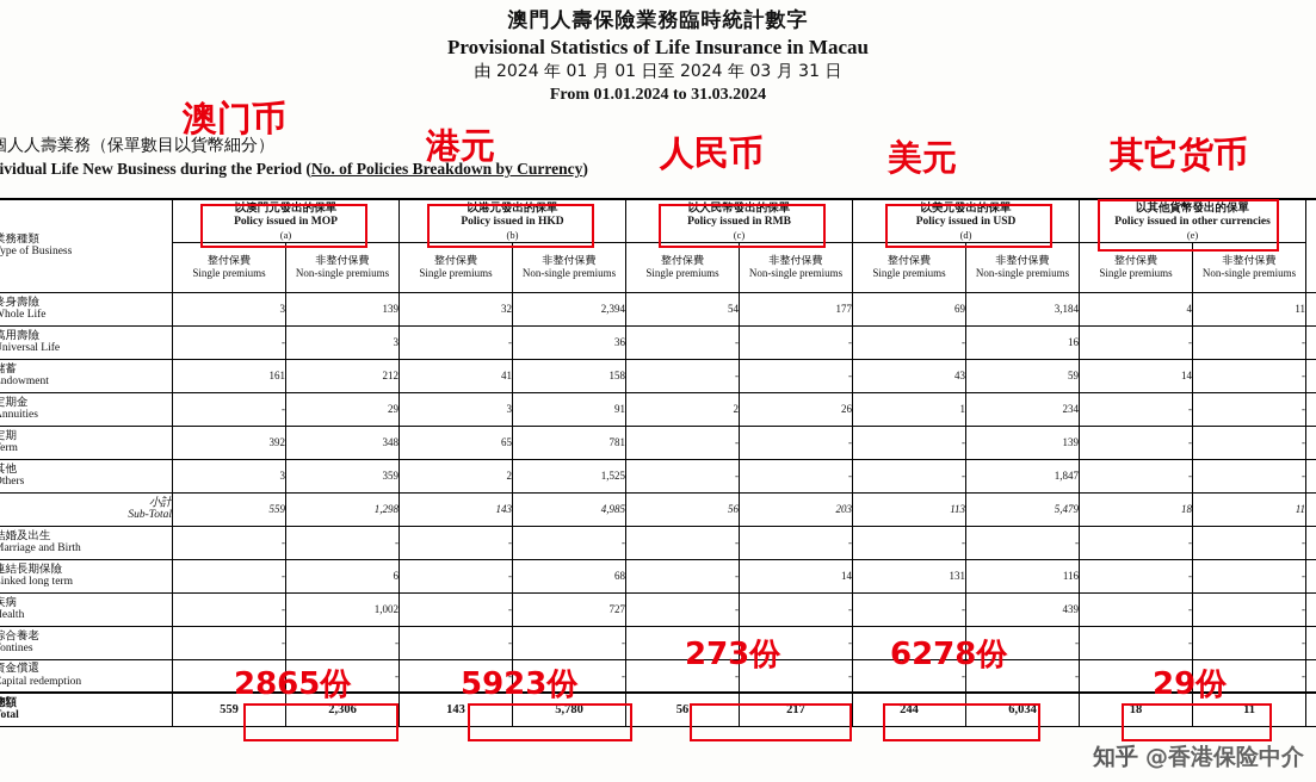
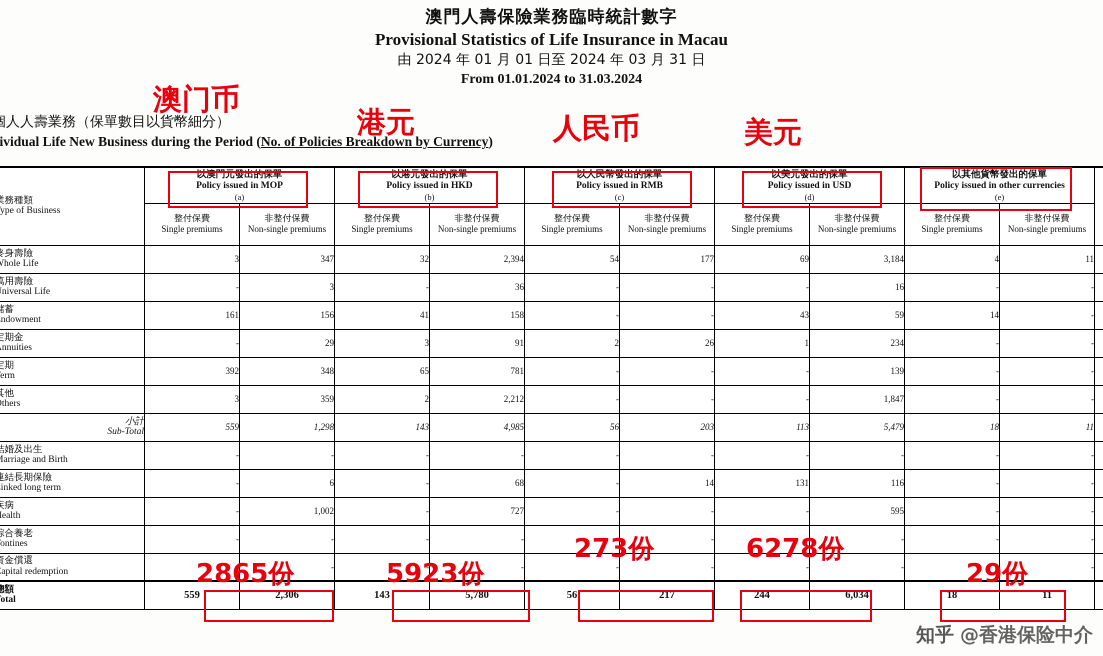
  澳門人壽保險業務臨時統計數字
  Provisional Statistics of Life Insurance in Macau
  由 2024 年 01 月 01 日至 2024 年 03 月 31 日
  From 01.01.2024 to 31.03.2024
  人人壽業務（保單數目以貨幣細分）
  ividual Life New Business during the Period (No. of Policies Breakdown by Currency)
  務種類 ype of Business	以澳門元發出的保單 Policy issued in MOP (a)	以港元發出的保單 Policy issued in HKD (b)	以人民幣發出的保單 Policy issued in RMB (c)	以美元發出的保單 Policy issued in USD (d)	以其他貨幣發出的保單 Policy issued in other currencies (e)
  整付保費 Single premiums	非整付保費 Non-single premiums	整付保費 Single premiums	非整付保費 Non-single premiums	整付保費 Single premiums	非整付保費 Non-single premiums	整付保費 Single premiums	非整付保費 Non-single premiums	整付保費 Single premiums	非整付保費 Non-single premiums
- 身壽險 hole Life	3	139	32	2,394	54	177	69	3,184	4	11
+ 身壽險 hole Life	3	347	32	2,394	54	177	69	3,184	4	11
  用壽險 niversal Life	-	3	-	36	-	-	-	16	-	-
- 蓄 ndowment	161	212	41	158	-	-	43	59	14	-
+ 蓄 ndowment	161	156	41	158	-	-	43	59	14	-
  期金 nnuities	-	29	3	91	2	26	1	234	-	-
  期 erm	392	348	65	781	-	-	-	139	-	-
- 他 thers	3	359	2	1,525	-	-	-	1,847	-	-
+ 他 thers	3	359	2	2,212	-	-	-	1,847	-	-
  小計 Sub-Total	559	1,298	143	4,985	56	203	113	5,479	18	11
  婚及出生 arriage and Birth	-	-	-	-	-	-	-	-	-	-
  結長期保險 inked long term	-	6	-	68	-	14	131	116	-	-
- 病 ealth	-	1,002	-	727	-	-	-	439	-	-
+ 病 ealth	-	1,002	-	727	-	-	-	595	-	-
  合養老 ontines	-	-	-	-	-	-	-	-	-	-
  金償還 apital redemption	-	-	-	-	-	-	-	-	-	-
  額 otal	559	2,306	143	5,780	56	217	244	6,034	18	11
  澳门币
  港元
  人民币
  美元
- 其它货币
  2865份
  5923份
  273份
  6278份
  29份
  知乎
  @香港保险中介
